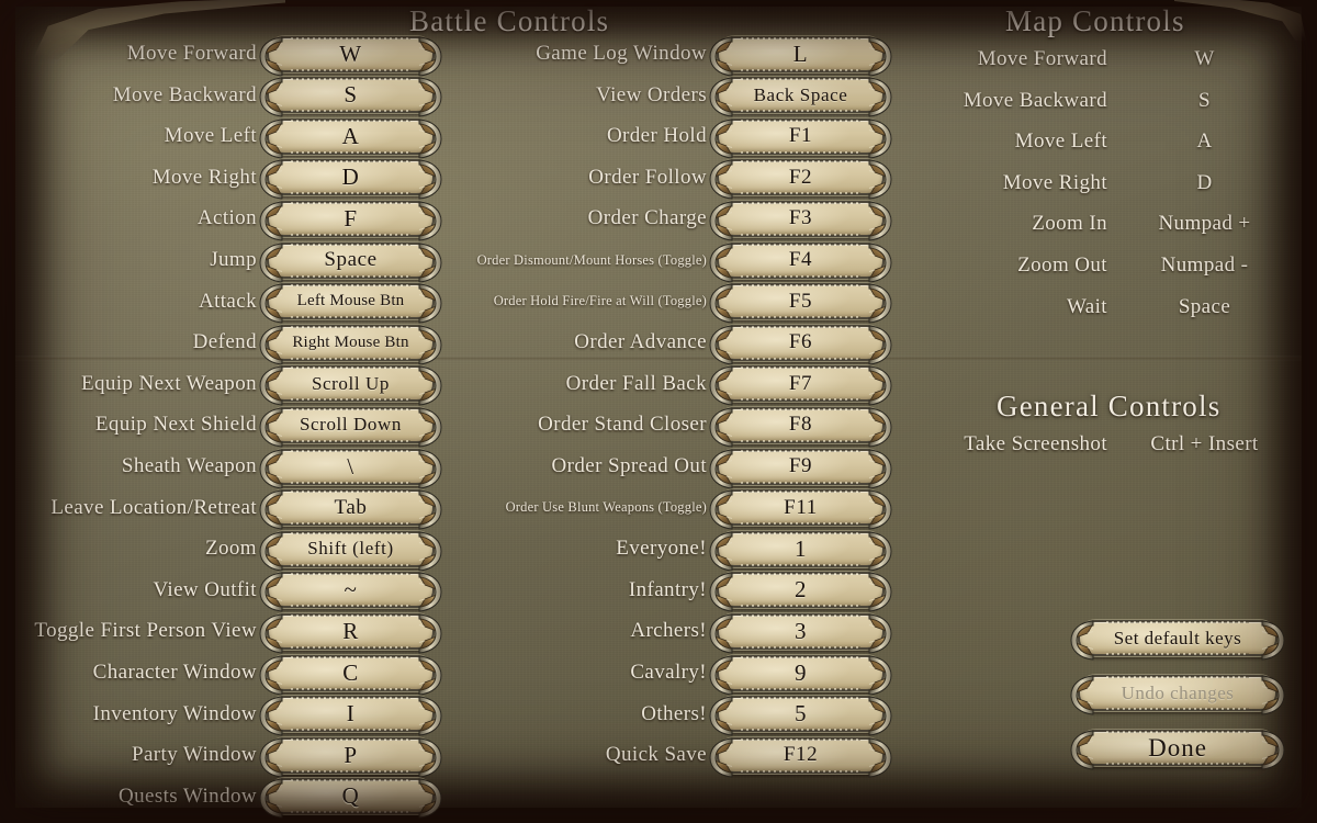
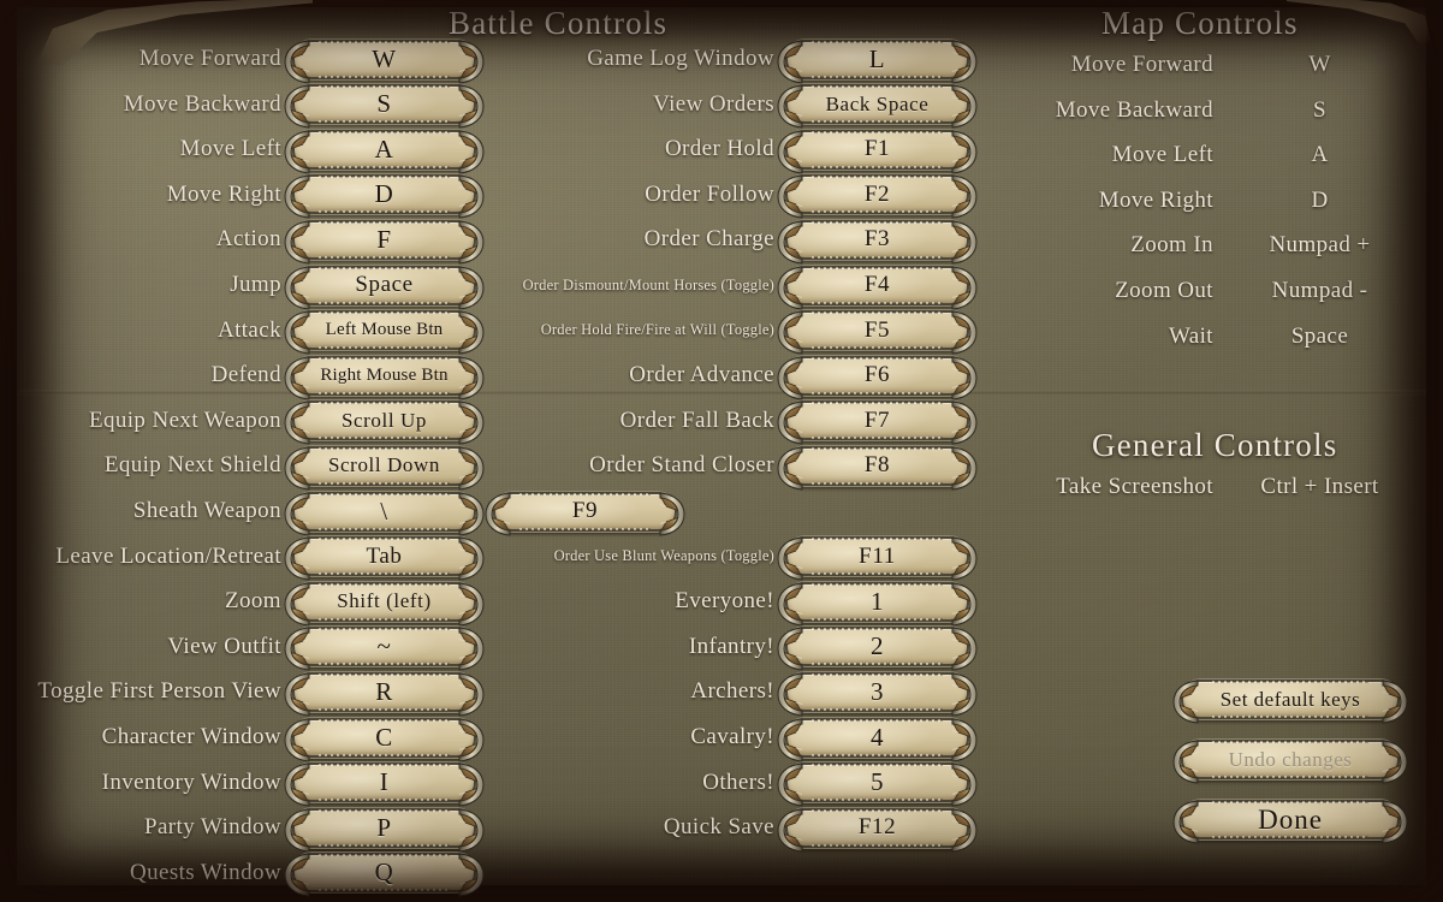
  Battle Controls
  Map Controls
  General Controls
  Move Forward
  W
  Move Backward
  S
  Move Left
  A
  Move Right
  D
  Action
  F
  Jump
  Space
  Attack
  Left Mouse Btn
  Defend
  Right Mouse Btn
  Equip Next Weapon
  Scroll Up
  Equip Next Shield
  Scroll Down
  Sheath Weapon
  \
  Leave Location/Retreat
  Tab
  Zoom
  Shift (left)
  View Outfit
  ~
  Toggle First Person View
  R
  Character Window
  C
  Inventory Window
  I
  Party Window
  P
  Quests Window
  Q
  Game Log Window
  L
  View Orders
  Back Space
  Order Hold
  F1
  Order Follow
  F2
  Order Charge
  F3
  Order Dismount/Mount Horses (Toggle)
  F4
  Order Hold Fire/Fire at Will (Toggle)
  F5
  Order Advance
  F6
  Order Fall Back
  F7
  Order Stand Closer
  F8
- Order Spread Out
  F9
  Order Use Blunt Weapons (Toggle)
  F11
  Everyone!
  1
  Infantry!
  2
  Archers!
  3
  Cavalry!
- 9
+ 4
  Others!
  5
  Quick Save
  F12
  Move Forward
  W
  Move Backward
  S
  Move Left
  A
  Move Right
  D
  Zoom In
  Numpad +
  Zoom Out
  Numpad -
  Wait
  Space
  Take Screenshot
  Ctrl + Insert
  Set default keys
  Undo changes
  Done
